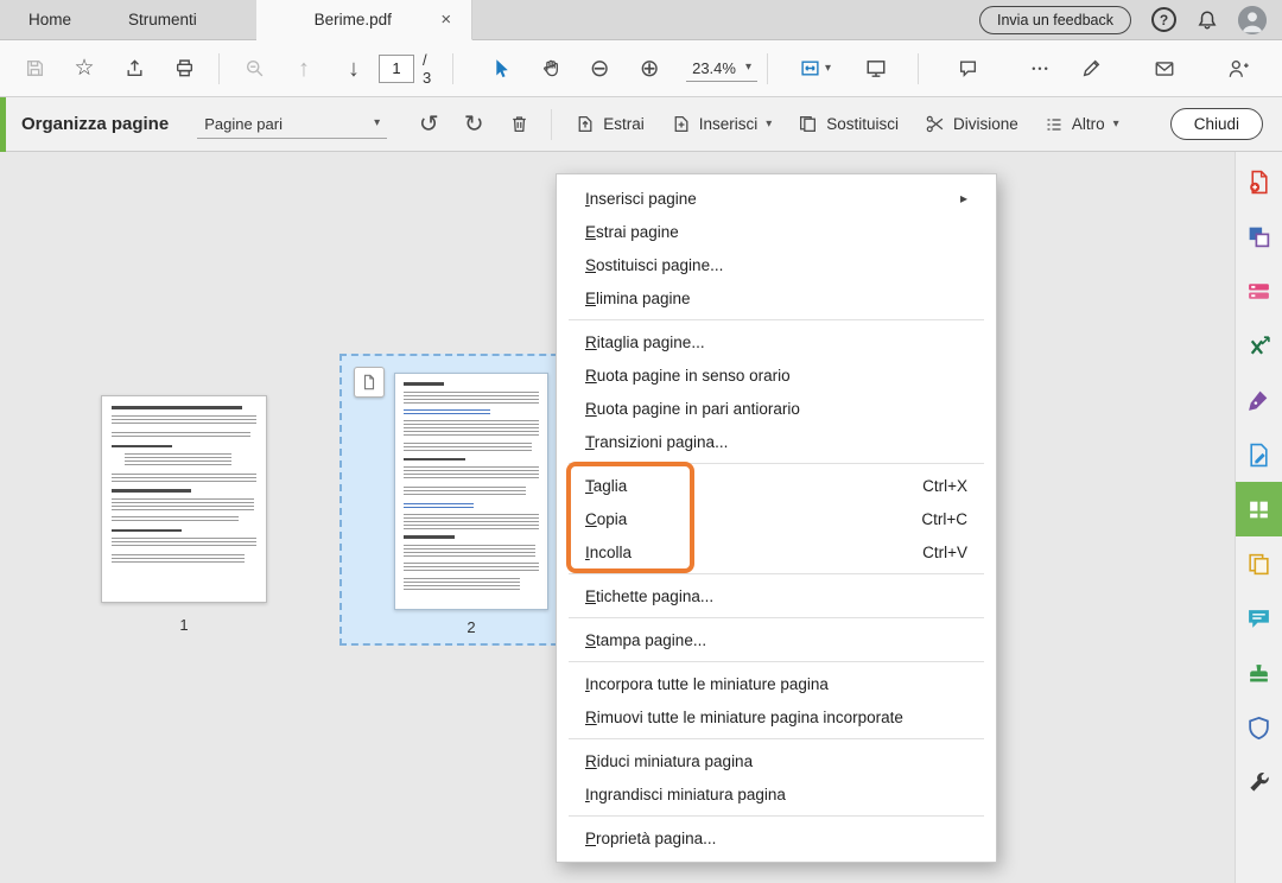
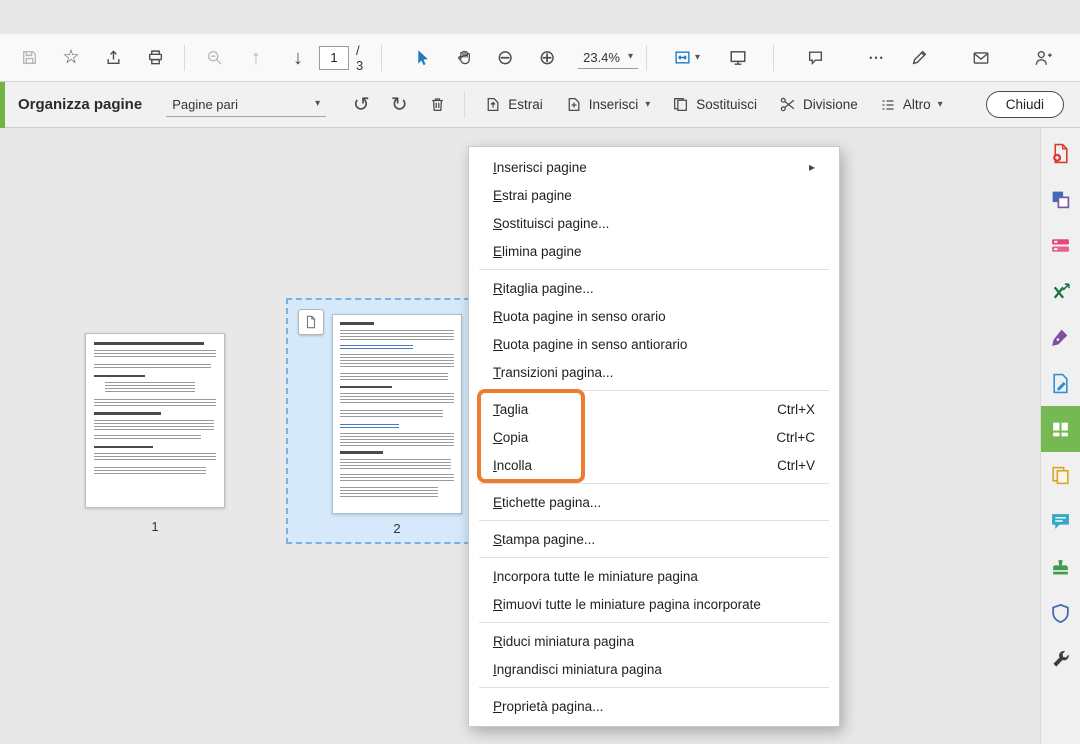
- Home
- Strumenti
- Berime.pdf
- ×
- Invia un feedback
- ?
  ☆
  ↑
  ↓
  1
  / 3
  ⊖
  ⊕
  23.4%
  ▾
  ▾
  •••
  Organizza pagine
  Pagine pari
  ▾
  ↺
  ↻
  Estrai
  Inserisci
  ▾
  Sostituisci
  Divisione
  Altro
  ▾
  Chiudi
  1
  2
  Inserisci pagine
  ▸
  Estrai pagine
  Sostituisci pagine...
  Elimina pagine
  Ritaglia pagine...
  Ruota pagine in senso orario
- Ruota pagine in pari antiorario
+ Ruota pagine in senso antiorario
  Transizioni pagina...
  Taglia
  Ctrl+X
  Copia
  Ctrl+C
  Incolla
  Ctrl+V
  Etichette pagina...
  Stampa pagine...
  Incorpora tutte le miniature pagina
  Rimuovi tutte le miniature pagina incorporate
  Riduci miniatura pagina
  Ingrandisci miniatura pagina
  Proprietà pagina...
